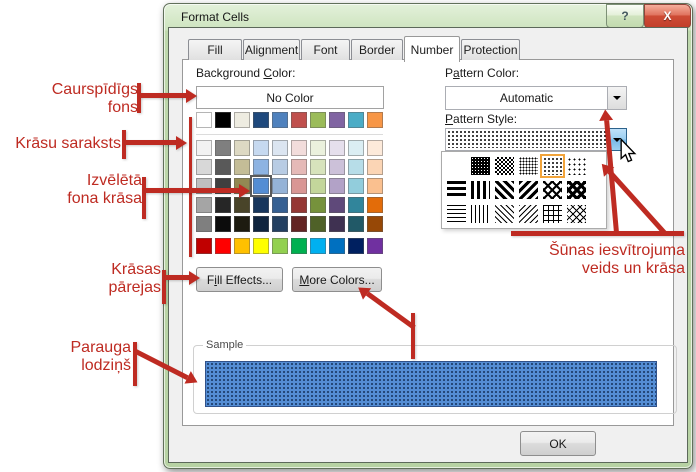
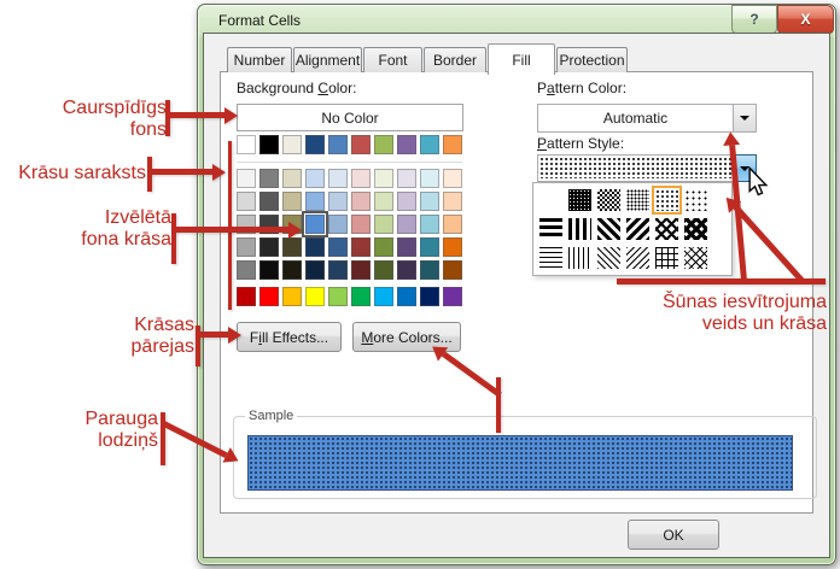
  Format Cells
  ?
  X
- Fill
+ Number
  Alignment
  Font
  Border
- Number
+ Fill
  Protection
  Background Color:
  No Color
  Fill Effects...
  More Colors...
  Pattern Color:
  Automatic
  Pattern Style:
  Sample
  OK
  Caurspīdīgs
  fons
  Krāsu saraksts
  Izvēlētā
  fona krāsa
  Krāsas
  pārejas
  Parauga
  lodziņš
  Šūnas iesvītrojuma
  veids un krāsa
